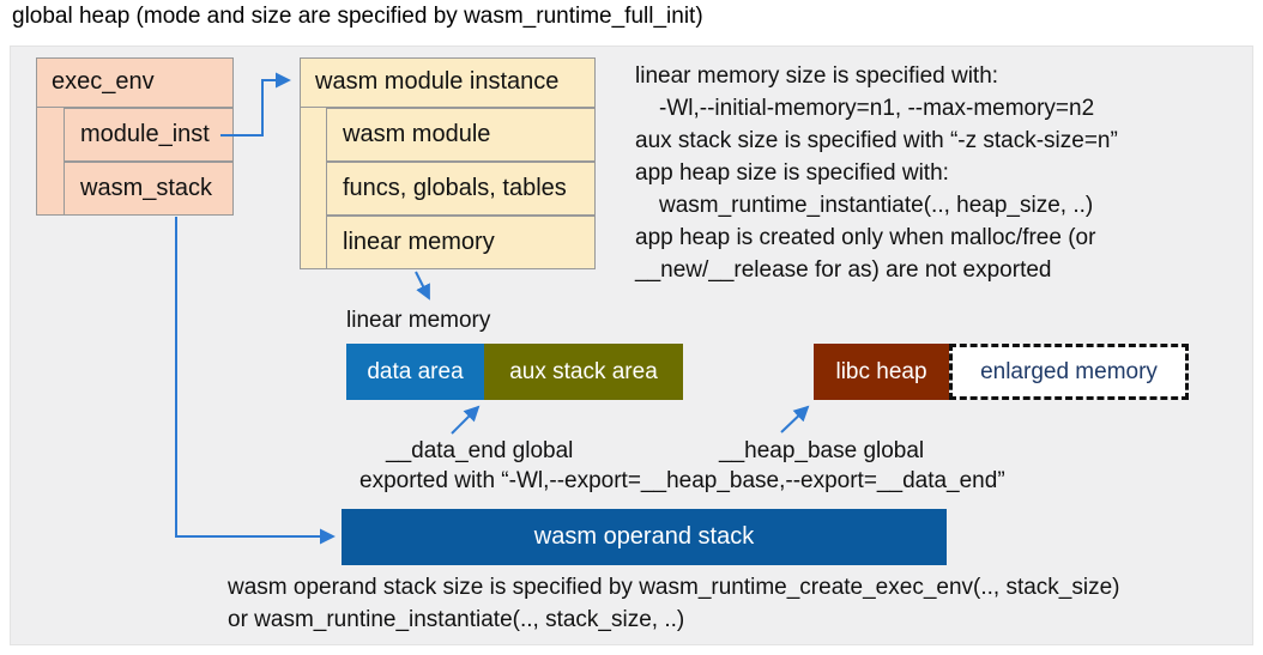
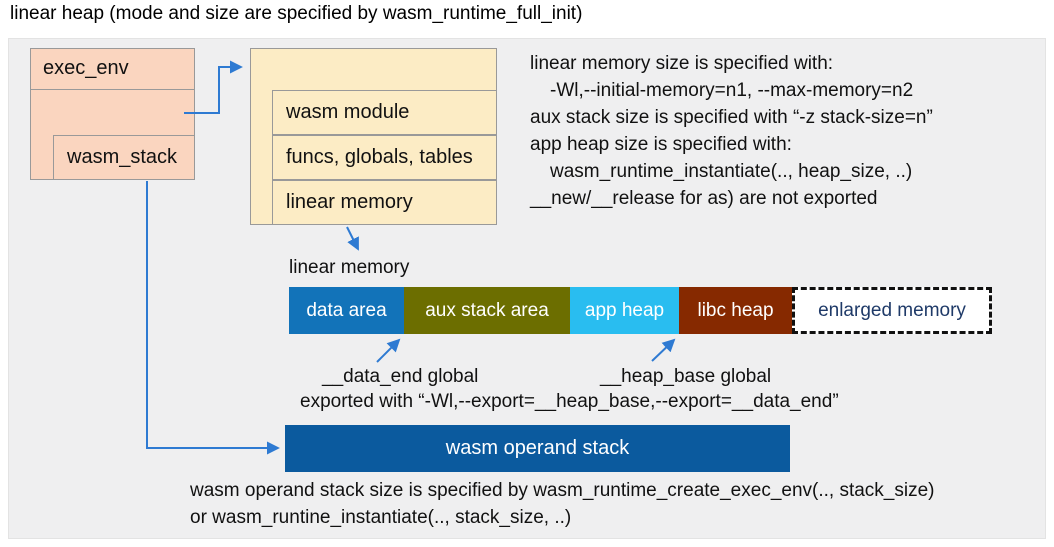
- global heap (mode and size are specified by wasm_runtime_full_init)
+ linear heap (mode and size are specified by wasm_runtime_full_init)
  exec_env
- module_inst
  wasm_stack
- wasm module instance
  wasm module
  funcs, globals, tables
  linear memory
  linear memory size is specified with:
  -Wl,--initial-memory=n1, --max-memory=n2
  aux stack size is specified with “-z stack-size=n”
  app heap size is specified with:
  wasm_runtime_instantiate(.., heap_size, ..)
- app heap is created only when malloc/free (or
  __new/__release for as) are not exported
  linear memory
  data area
  aux stack area
+ app heap
  libc heap
  enlarged memory
  __data_end global
  __heap_base global
  exported with “-Wl,--export=__heap_base,--export=__data_end”
  wasm operand stack
  wasm operand stack size is specified by wasm_runtime_create_exec_env(.., stack_size)
  or wasm_runtine_instantiate(.., stack_size, ..)
